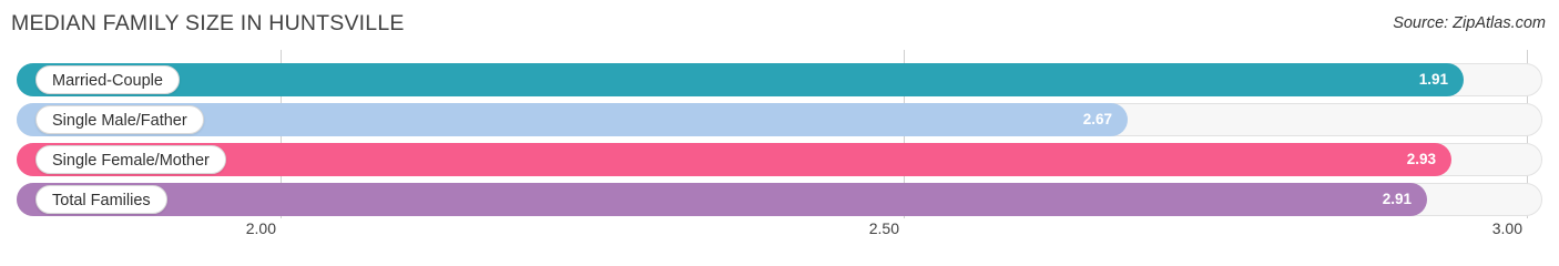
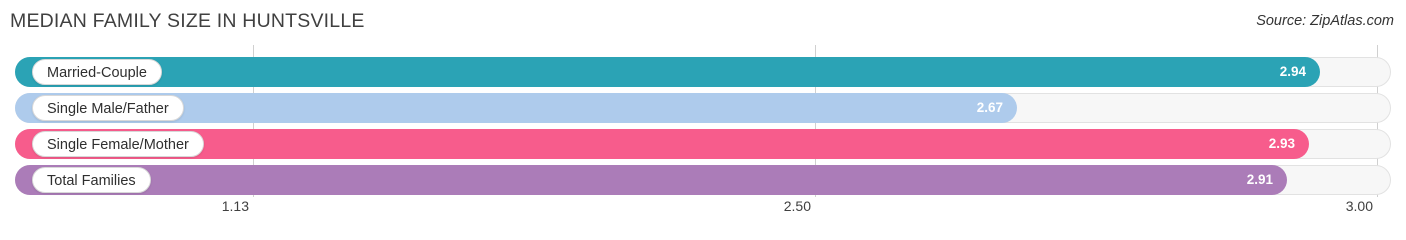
  MEDIAN FAMILY SIZE IN HUNTSVILLE
  Source: ZipAtlas.com
- 1.91
+ 2.94
  Married-Couple
  2.67
  Single Male/Father
  2.93
  Single Female/Mother
  2.91
  Total Families
- 2.00
+ 1.13
  2.50
  3.00
